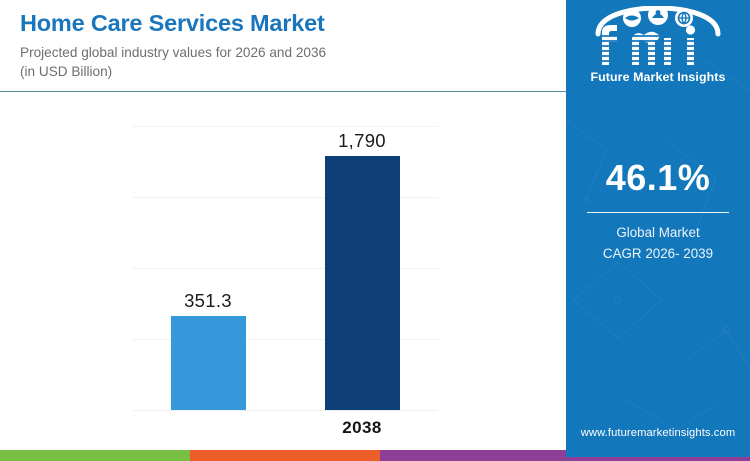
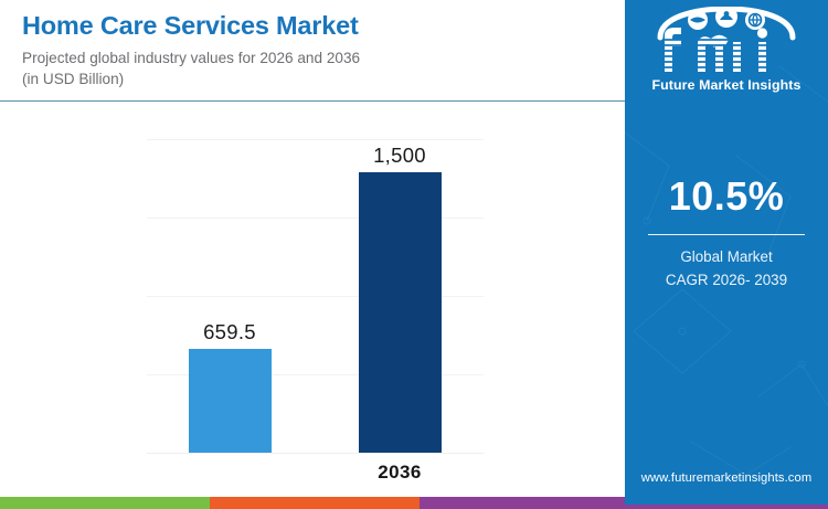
  Home Care Services Market
  Projected global industry values for 2026 and 2036
  (in USD Billion)
- 351.3
+ 659.5
- 1,790
+ 1,500
- 2038
+ 2036
  Future Market Insights
- 46.1%
+ 10.5%
  Global Market
  CAGR 2026- 2039
  www.futuremarketinsights.com
